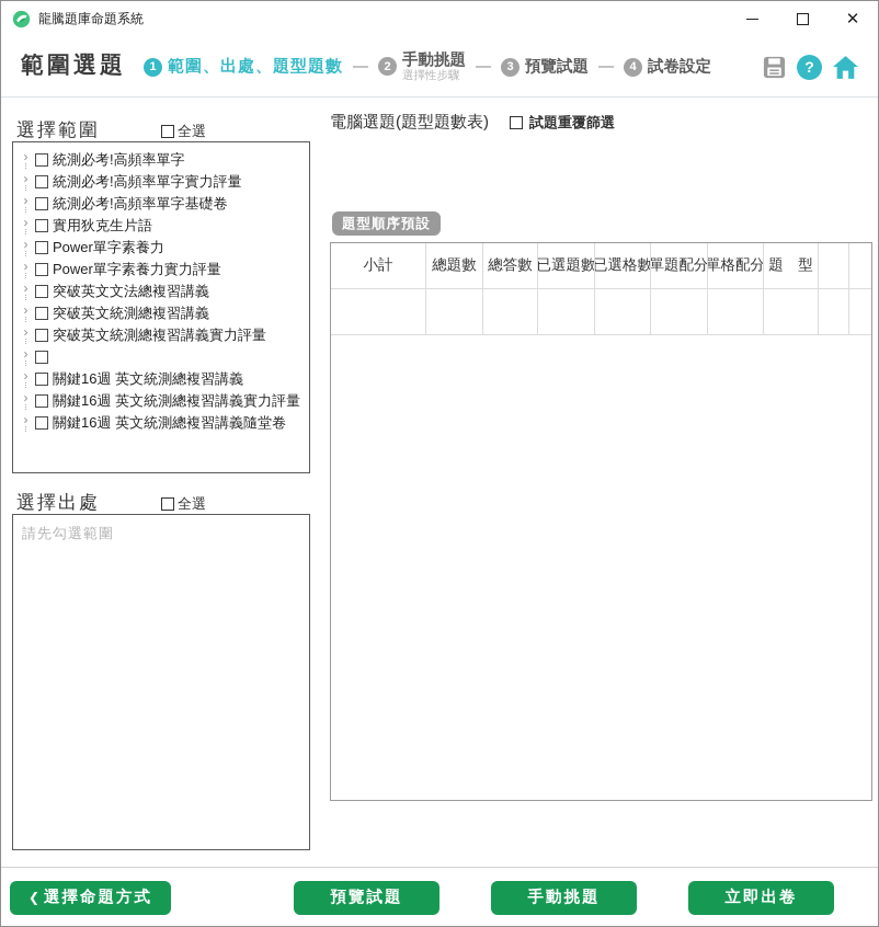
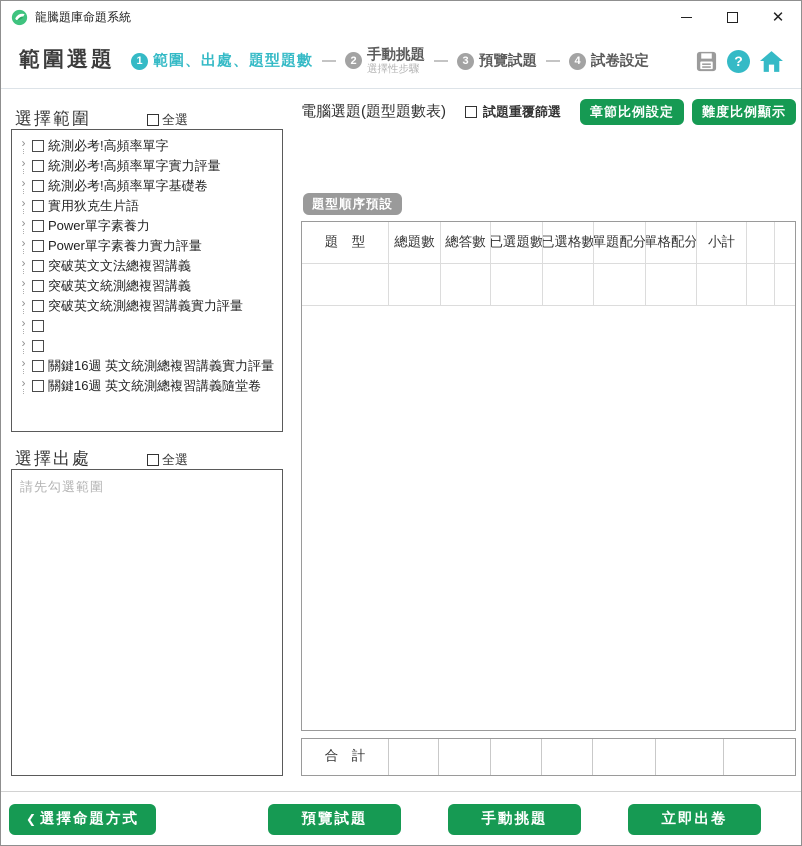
  龍騰題庫命題系統
  ✕
  範圍選題
  1
  範圍、出處、題型題數
  2
  手動挑題
  選擇性步驟
  3
  預覽試題
  4
  試卷設定
  ?
  選擇範圍
  全選
  ›
  統測必考!高頻率單字
  ›
  統測必考!高頻率單字實力評量
  ›
  統測必考!高頻率單字基礎卷
  ›
  實用狄克生片語
  ›
  Power單字素養力
  ›
  Power單字素養力實力評量
  ›
  突破英文文法總複習講義
  ›
  突破英文統測總複習講義
  ›
  突破英文統測總複習講義實力評量
  ›
  ›
- 關鍵16週 英文統測總複習講義
  ›
  關鍵16週 英文統測總複習講義實力評量
  ›
  關鍵16週 英文統測總複習講義隨堂卷
  選擇出處
  全選
  請先勾選範圍
  電腦選題(題型題數表)
  試題重覆篩選
+ 章節比例設定
+ 難度比例顯示
  題型順序預設
- 小計
+ 題 型
  總題數
  總答數
  已選題數
  已選格數
  單題配分
  單格配分
- 題 型
+ 小計
+ 合 計
  ❮ 選擇命題方式
  預覽試題
  手動挑題
  立即出卷
